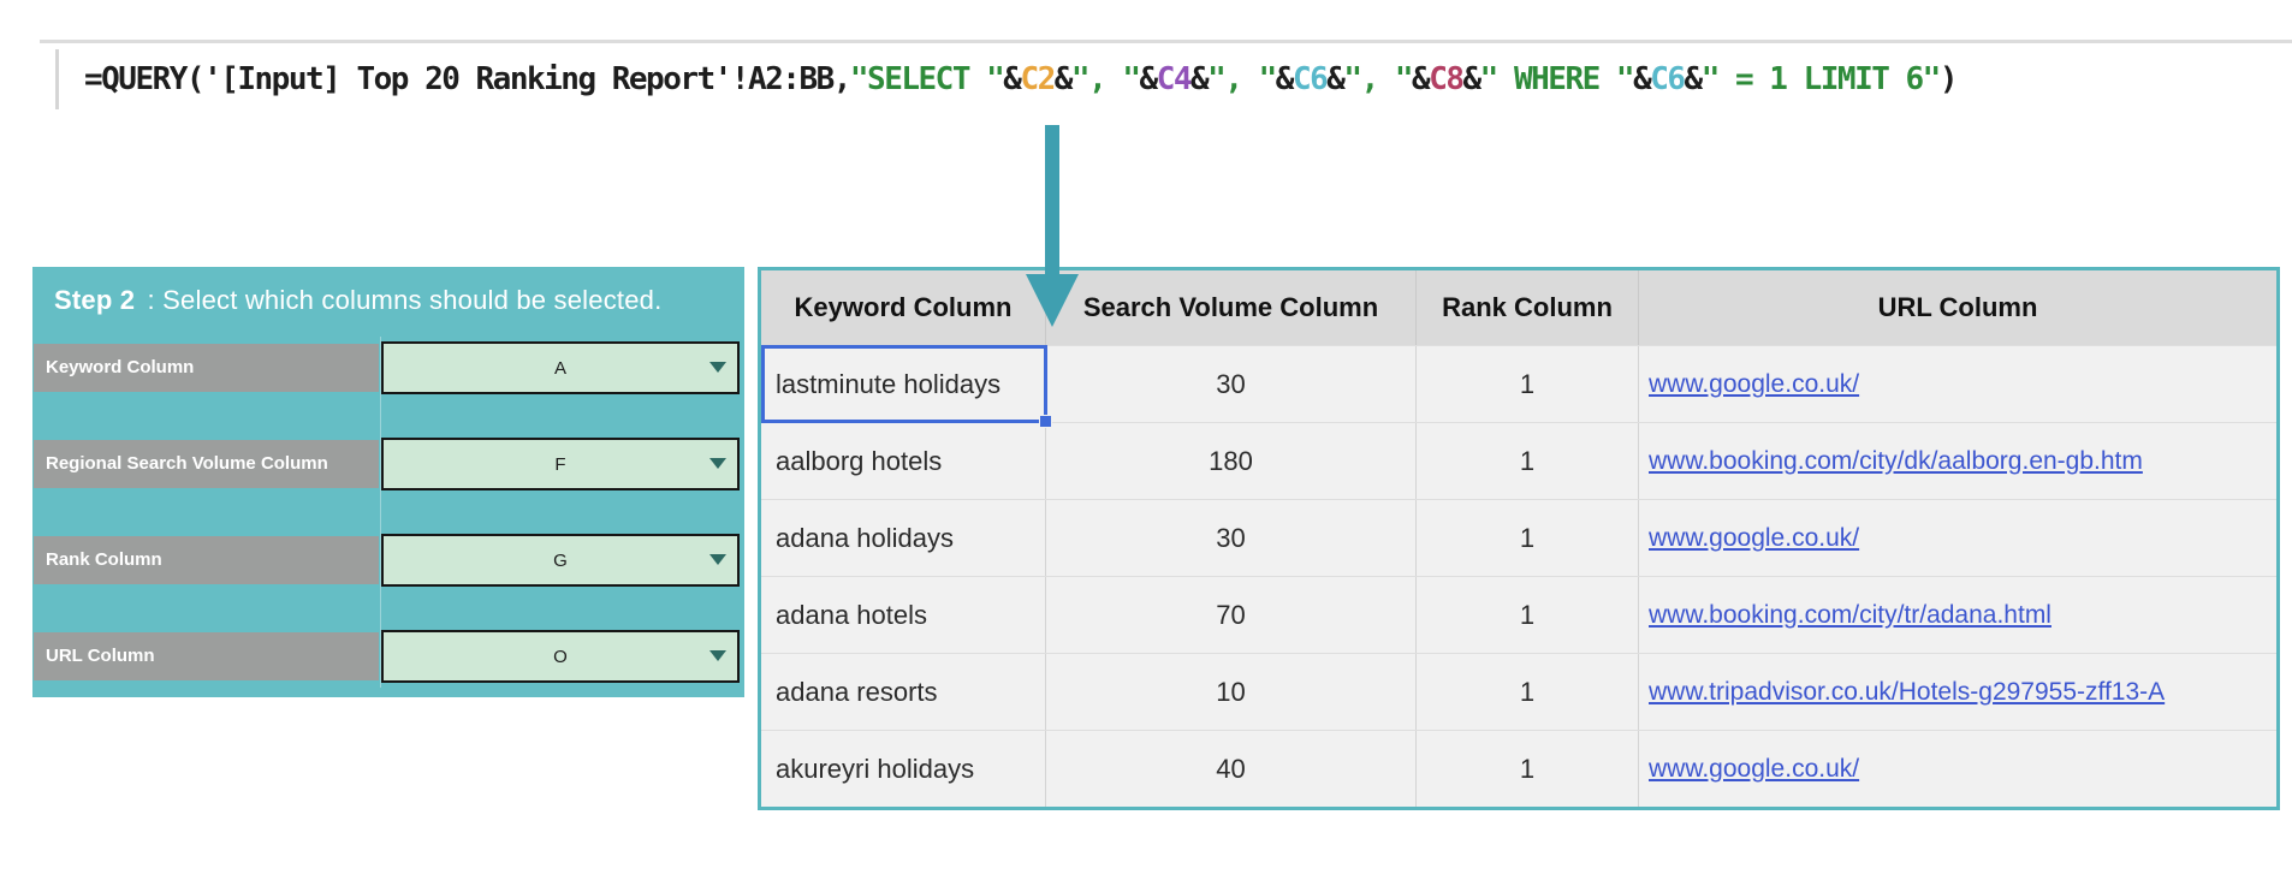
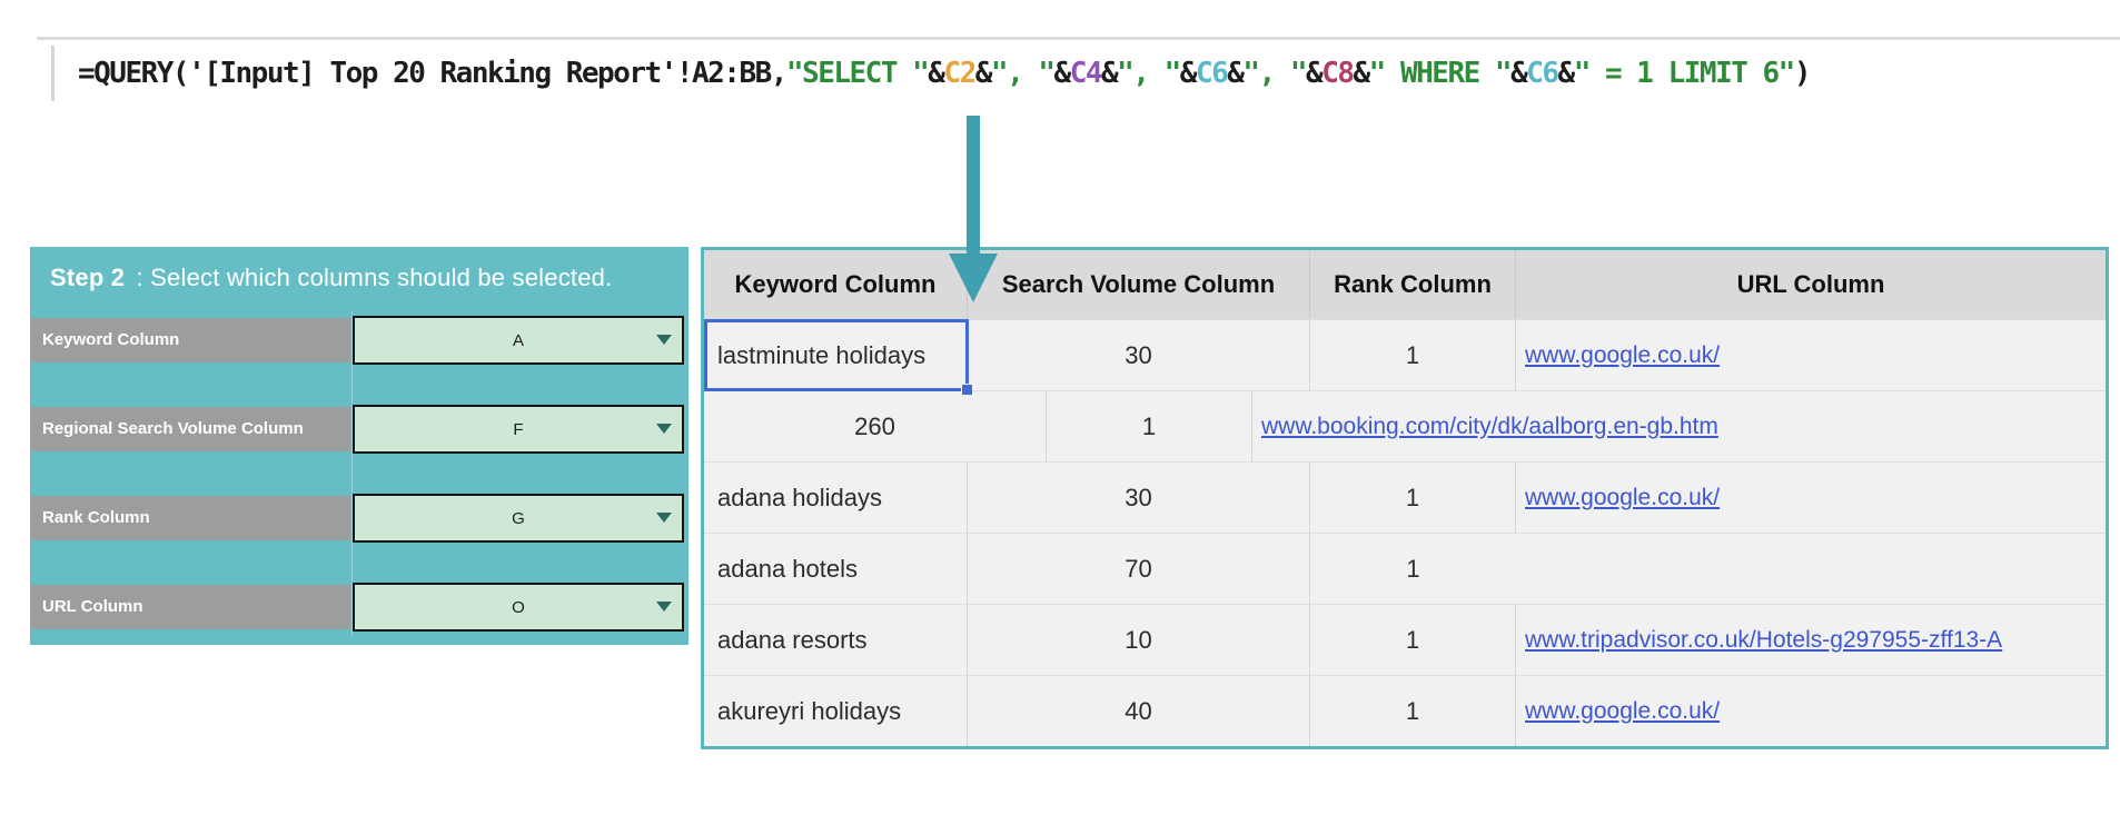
  =QUERY('[Input] Top 20 Ranking Report'!A2:BB,"SELECT "&C2&", "&C4&", "&C6&", "&C8&" WHERE "&C6&" = 1 LIMIT 6")
  Step 2 : Select which columns should be selected.
  Keyword Column
  A
  Regional Search Volume Column
  F
  Rank Column
  G
  URL Column
  O
  Keyword Column
  Search Volume Column
  Rank Column
  URL Column
  lastminute holidays
  30
  1
  www.google.co.uk/
- aalborg hotels
- 180
+ 260
  1
  www.booking.com/city/dk/aalborg.en-gb.htm
  adana holidays
  30
  1
  www.google.co.uk/
  adana hotels
  70
  1
- www.booking.com/city/tr/adana.html
  adana resorts
  10
  1
  www.tripadvisor.co.uk/Hotels-g297955-zff13-A
  akureyri holidays
  40
  1
  www.google.co.uk/
